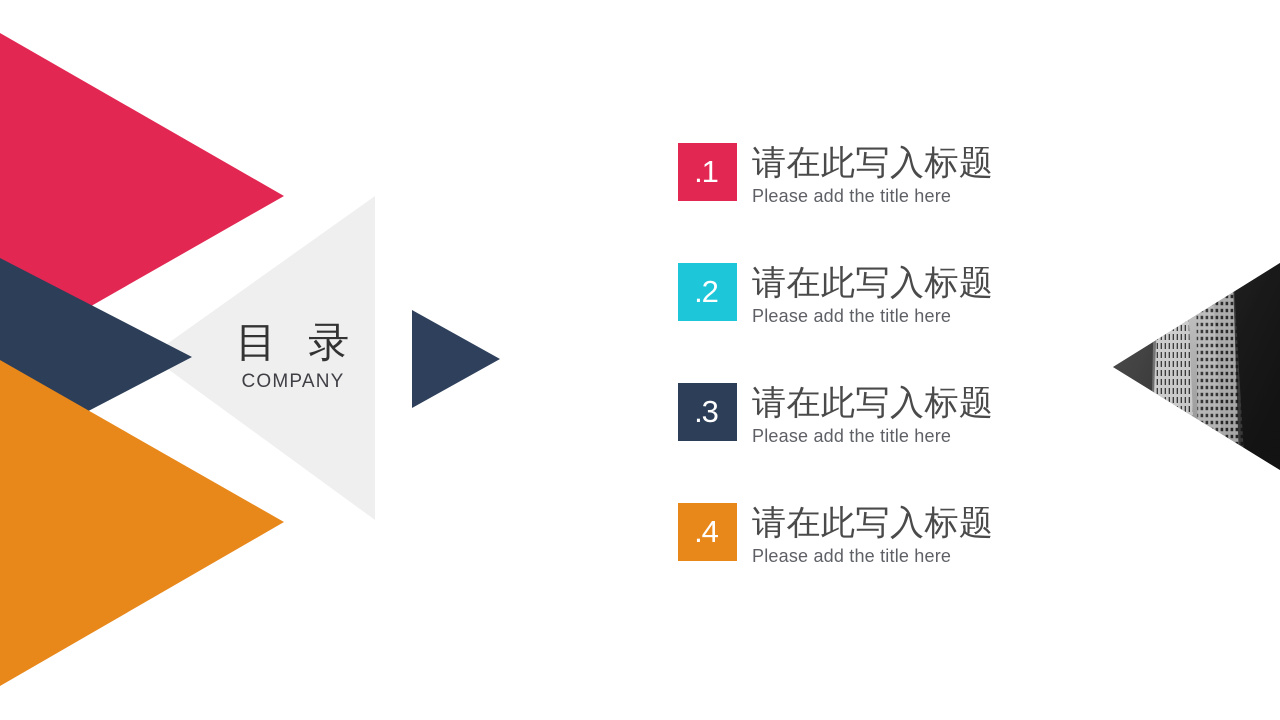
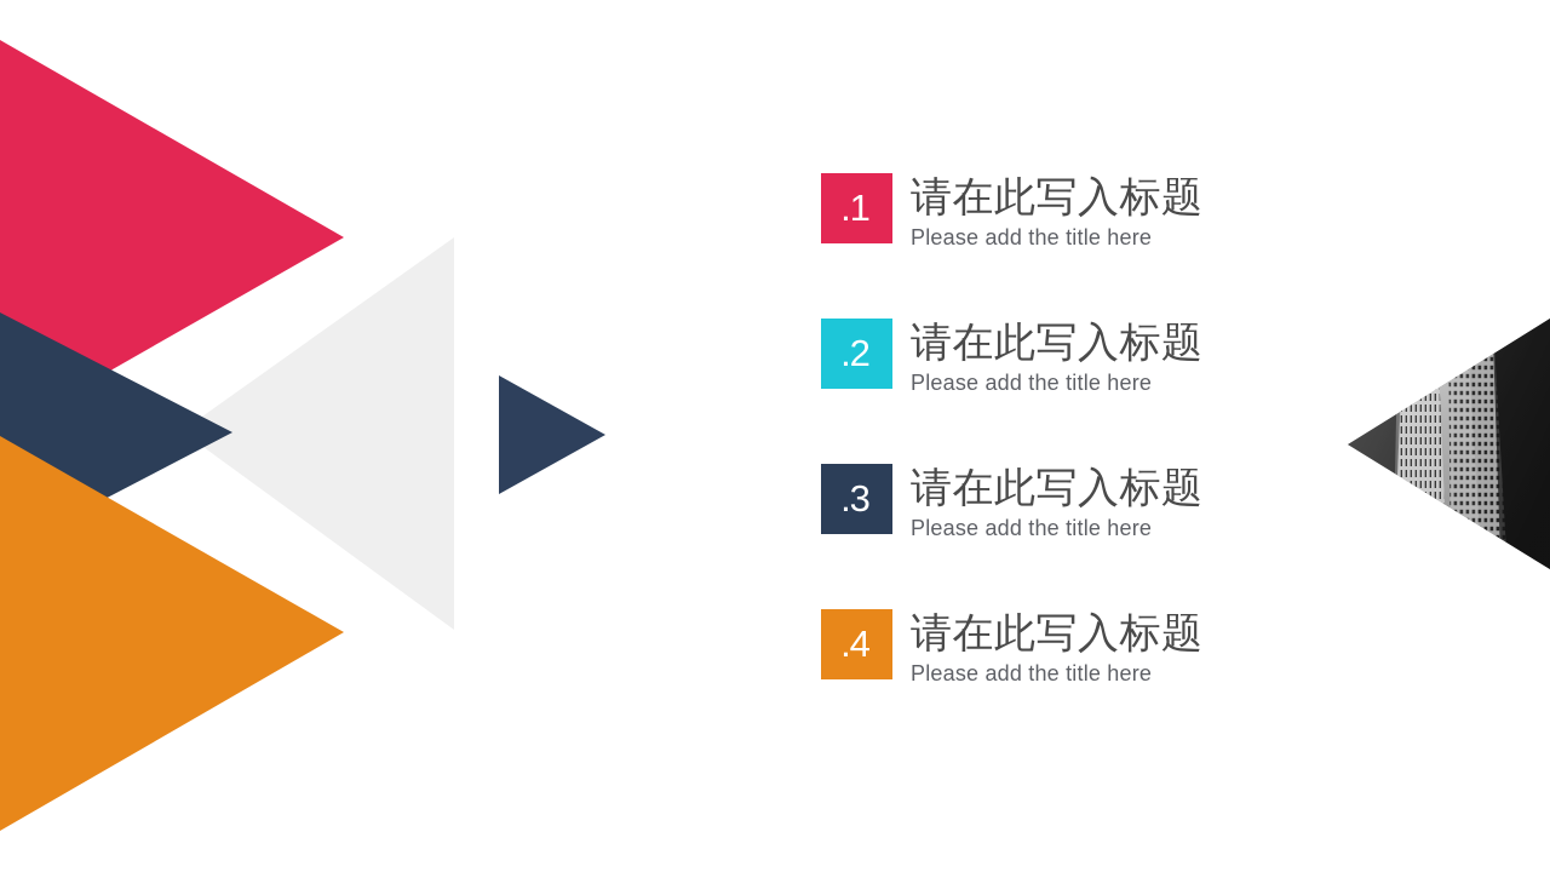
- 目 录
- COMPANY
  .1
  请在此写入标题
  Please add the title here
  .2
  请在此写入标题
  Please add the title here
  .3
  请在此写入标题
  Please add the title here
  .4
  请在此写入标题
  Please add the title here
